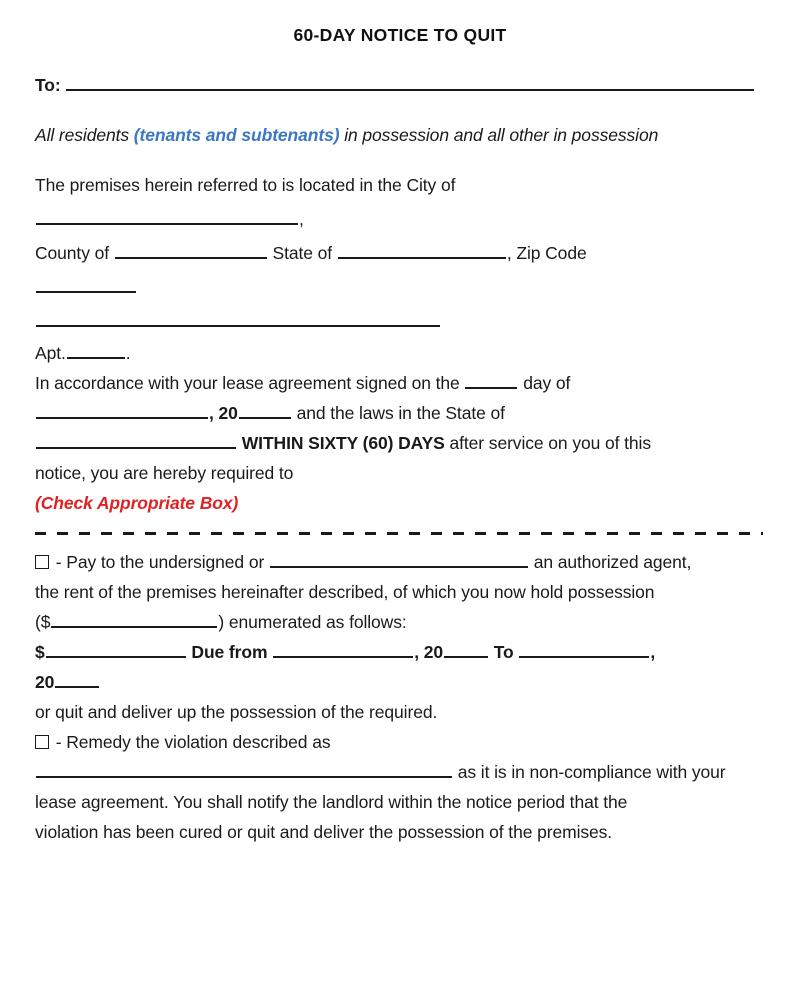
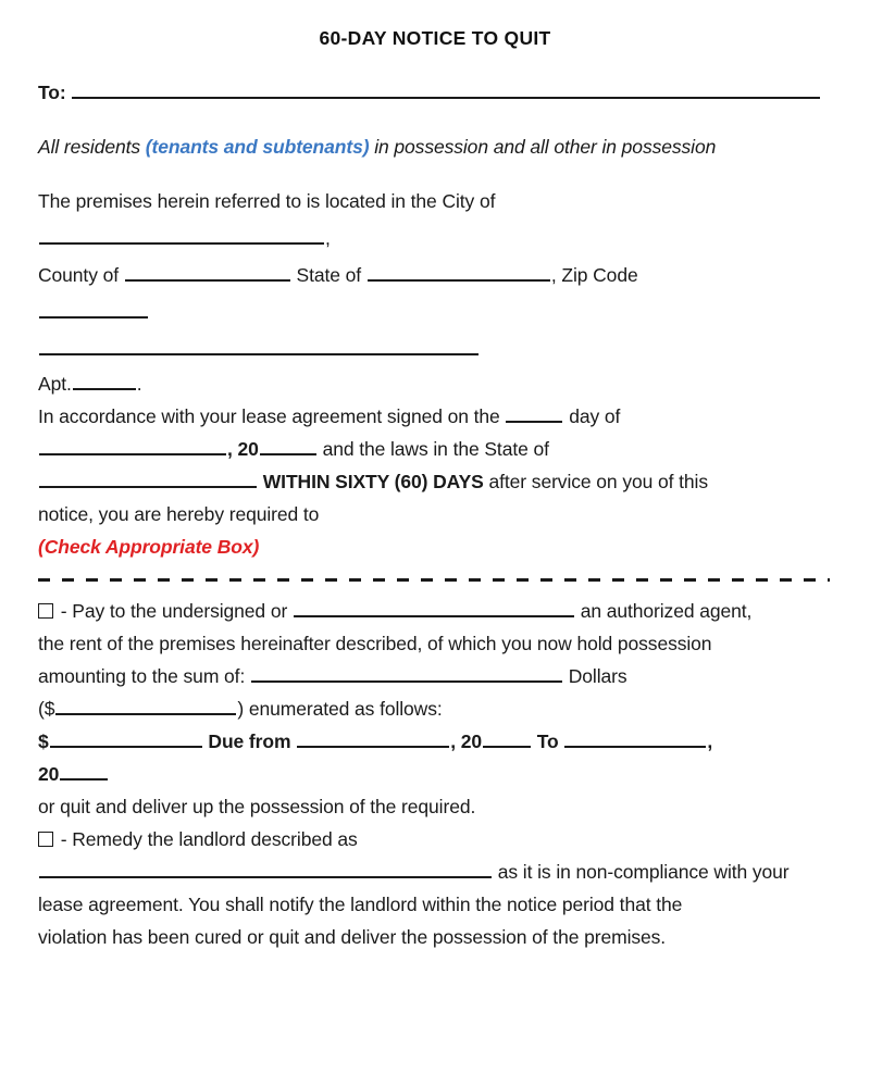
  60-DAY NOTICE TO QUIT
  To:
  All residents (tenants and subtenants) in possession and all other in possession
  The premises herein referred to is located in the City of
  ,
  County of State of , Zip Code
  Apt. .
  In accordance with your lease agreement signed on the day of
  , 20 and the laws in the State of
  WITHIN SIXTY (60) DAYS after service on you of this
  notice, you are hereby required to
  (Check Appropriate Box)
  - Pay to the undersigned or an authorized agent,
  the rent of the premises hereinafter described, of which you now hold possession
+ amounting to the sum of: Dollars
  ($ ) enumerated as follows:
  $ Due from , 20 To ,
  20
  or quit and deliver up the possession of the required.
- - Remedy the violation described as
+ - Remedy the landlord described as
  as it is in non-compliance with your
  lease agreement. You shall notify the landlord within the notice period that the
  violation has been cured or quit and deliver the possession of the premises.
